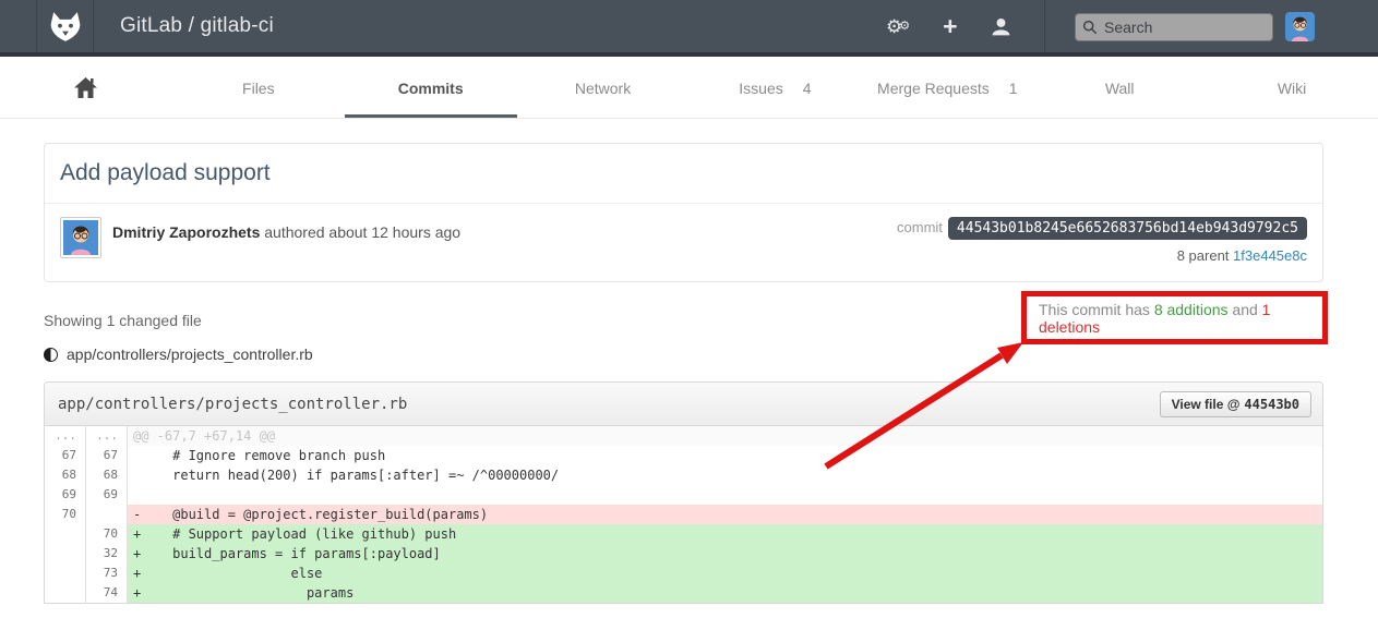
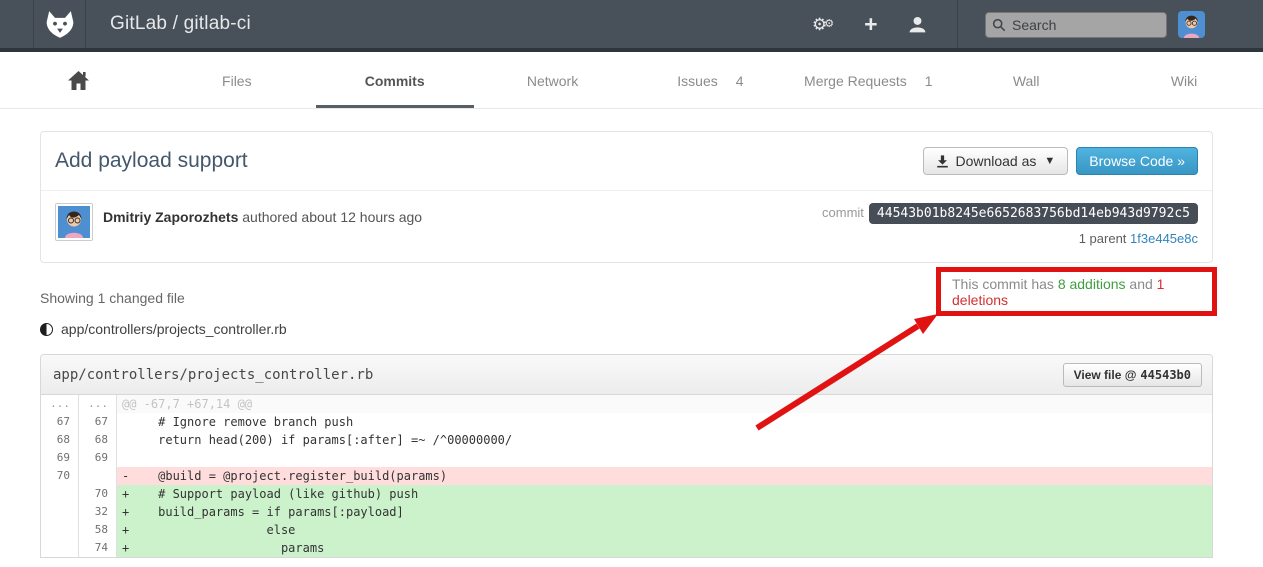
  GitLab / gitlab-ci
  ⚙
  ⚙
  +
  Search
  Files
  Commits
  Network
  Issues
  4
  Merge Requests
  1
  Wall
  Wiki
  Add payload support
+ Download as
+ ▼
+ Browse Code »
  Dmitriy Zaporozhets authored about 12 hours ago
  commit 44543b01b8245e6652683756bd14eb943d9792c5
- 8 parent 1f3e445e8c
+ 1 parent 1f3e445e8c
  Showing 1 changed file
  app/controllers/projects_controller.rb
  app/controllers/projects_controller.rb
  View file @
  44543b0
  ...
  ...
  @@ -67,7 +67,14 @@
  67
  67
  # Ignore remove branch push
  68
  68
  return head(200) if params[:after] =~ /^00000000/
  69
  69
  70
  - @build = @project.register_build(params)
  70
  + # Support payload (like github) push
  32
  + build_params = if params[:payload]
- 73
+ 58
  + else
  74
  + params
  This commit has 8 additions and 1 deletions
